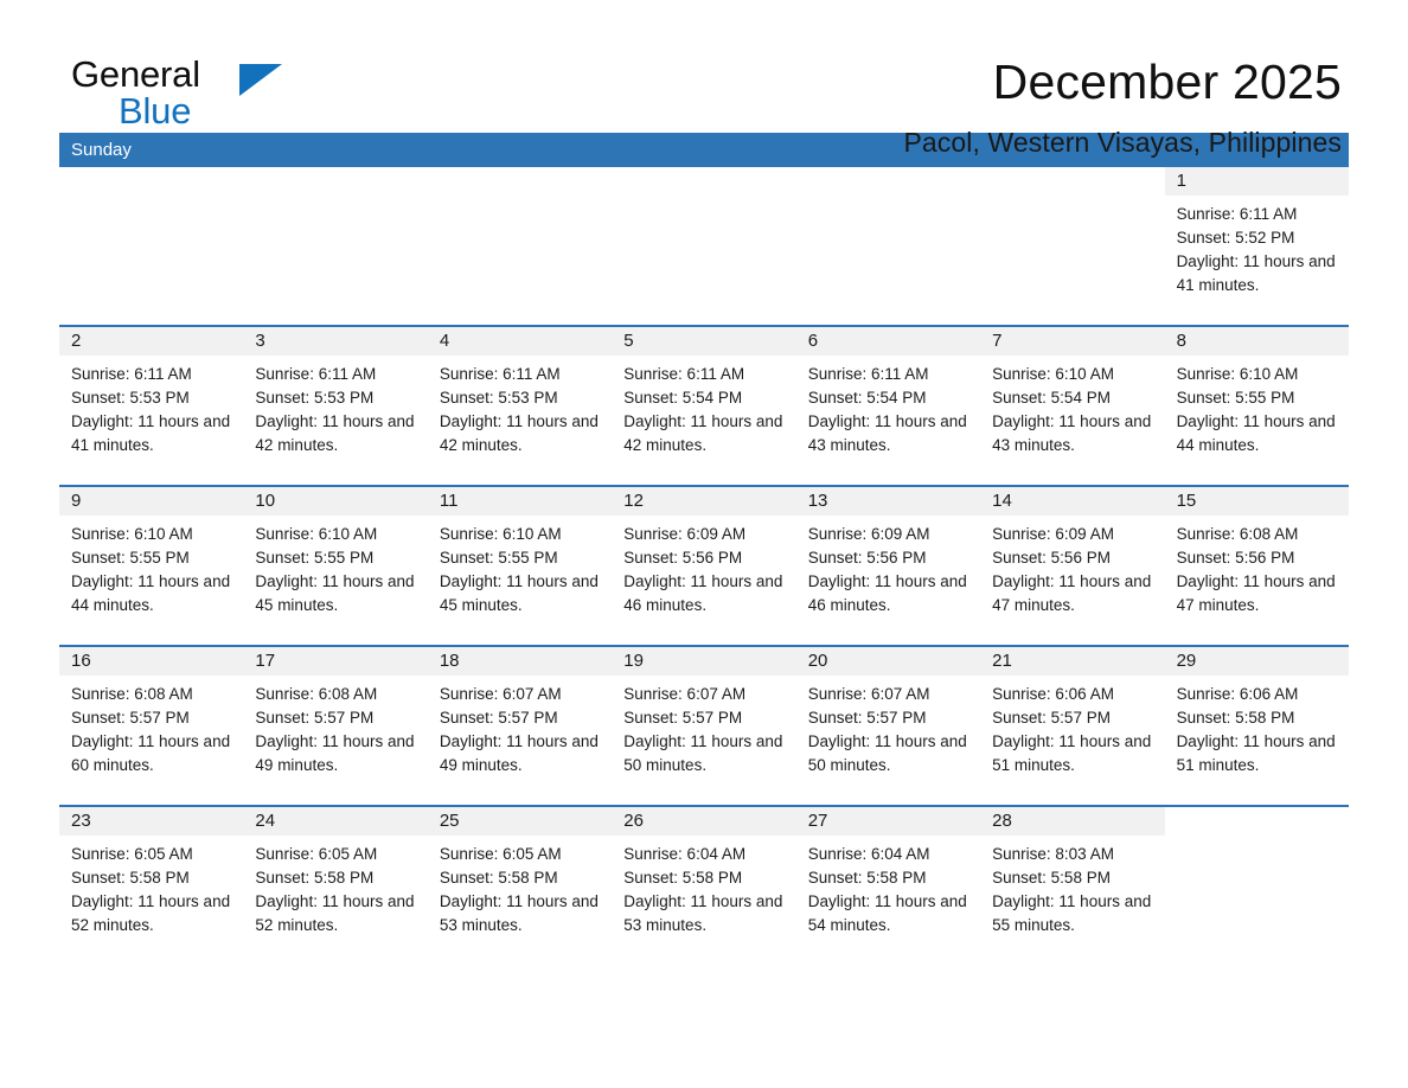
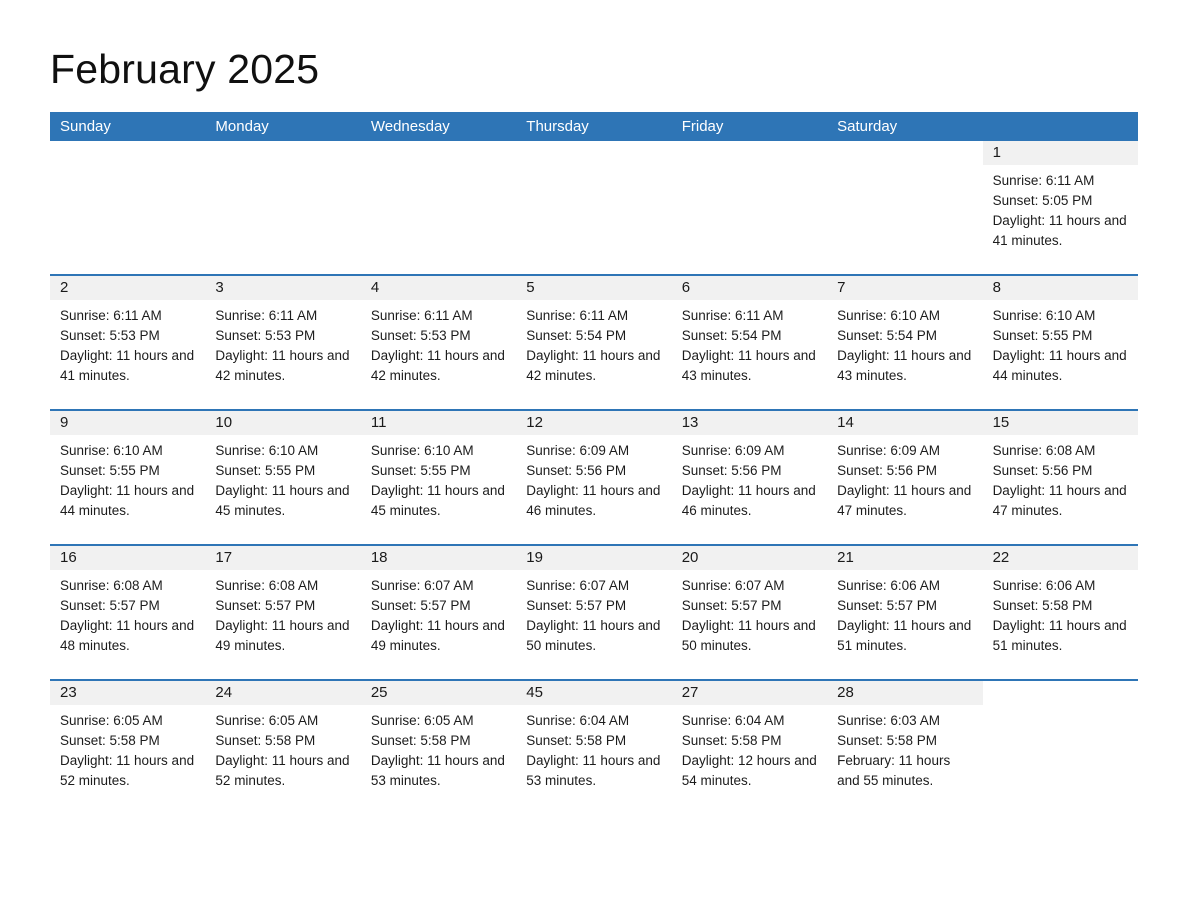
- General
- Blue
- December 2025
+ February 2025
- Pacol, Western Visayas, Philippines
  Sunday
+ Monday
+ Wednesday
+ Thursday
+ Friday
+ Saturday
  1
  Sunrise: 6:11 AM
- Sunset: 5:52 PM
+ Sunset: 5:05 PM
  Daylight: 11 hours and 41 minutes.
  2
  Sunrise: 6:11 AM
  Sunset: 5:53 PM
  Daylight: 11 hours and 41 minutes.
  3
  Sunrise: 6:11 AM
  Sunset: 5:53 PM
  Daylight: 11 hours and 42 minutes.
  4
  Sunrise: 6:11 AM
  Sunset: 5:53 PM
  Daylight: 11 hours and 42 minutes.
  5
  Sunrise: 6:11 AM
  Sunset: 5:54 PM
  Daylight: 11 hours and 42 minutes.
  6
  Sunrise: 6:11 AM
  Sunset: 5:54 PM
  Daylight: 11 hours and 43 minutes.
  7
  Sunrise: 6:10 AM
  Sunset: 5:54 PM
  Daylight: 11 hours and 43 minutes.
  8
  Sunrise: 6:10 AM
  Sunset: 5:55 PM
  Daylight: 11 hours and 44 minutes.
  9
  Sunrise: 6:10 AM
  Sunset: 5:55 PM
  Daylight: 11 hours and 44 minutes.
  10
  Sunrise: 6:10 AM
  Sunset: 5:55 PM
  Daylight: 11 hours and 45 minutes.
  11
  Sunrise: 6:10 AM
  Sunset: 5:55 PM
  Daylight: 11 hours and 45 minutes.
  12
  Sunrise: 6:09 AM
  Sunset: 5:56 PM
  Daylight: 11 hours and 46 minutes.
  13
  Sunrise: 6:09 AM
  Sunset: 5:56 PM
  Daylight: 11 hours and 46 minutes.
  14
  Sunrise: 6:09 AM
  Sunset: 5:56 PM
  Daylight: 11 hours and 47 minutes.
  15
  Sunrise: 6:08 AM
  Sunset: 5:56 PM
  Daylight: 11 hours and 47 minutes.
  16
  Sunrise: 6:08 AM
  Sunset: 5:57 PM
- Daylight: 11 hours and 60 minutes.
+ Daylight: 11 hours and 48 minutes.
  17
  Sunrise: 6:08 AM
  Sunset: 5:57 PM
  Daylight: 11 hours and 49 minutes.
  18
  Sunrise: 6:07 AM
  Sunset: 5:57 PM
  Daylight: 11 hours and 49 minutes.
  19
  Sunrise: 6:07 AM
  Sunset: 5:57 PM
  Daylight: 11 hours and 50 minutes.
  20
  Sunrise: 6:07 AM
  Sunset: 5:57 PM
  Daylight: 11 hours and 50 minutes.
  21
  Sunrise: 6:06 AM
  Sunset: 5:57 PM
  Daylight: 11 hours and 51 minutes.
- 29
+ 22
  Sunrise: 6:06 AM
  Sunset: 5:58 PM
  Daylight: 11 hours and 51 minutes.
  23
  Sunrise: 6:05 AM
  Sunset: 5:58 PM
  Daylight: 11 hours and 52 minutes.
  24
  Sunrise: 6:05 AM
  Sunset: 5:58 PM
  Daylight: 11 hours and 52 minutes.
  25
  Sunrise: 6:05 AM
  Sunset: 5:58 PM
  Daylight: 11 hours and 53 minutes.
- 26
+ 45
  Sunrise: 6:04 AM
  Sunset: 5:58 PM
  Daylight: 11 hours and 53 minutes.
  27
  Sunrise: 6:04 AM
  Sunset: 5:58 PM
- Daylight: 11 hours and 54 minutes.
+ Daylight: 12 hours and 54 minutes.
  28
- Sunrise: 8:03 AM
+ Sunrise: 6:03 AM
  Sunset: 5:58 PM
- Daylight: 11 hours and 55 minutes.
+ February: 11 hours and 55 minutes.
